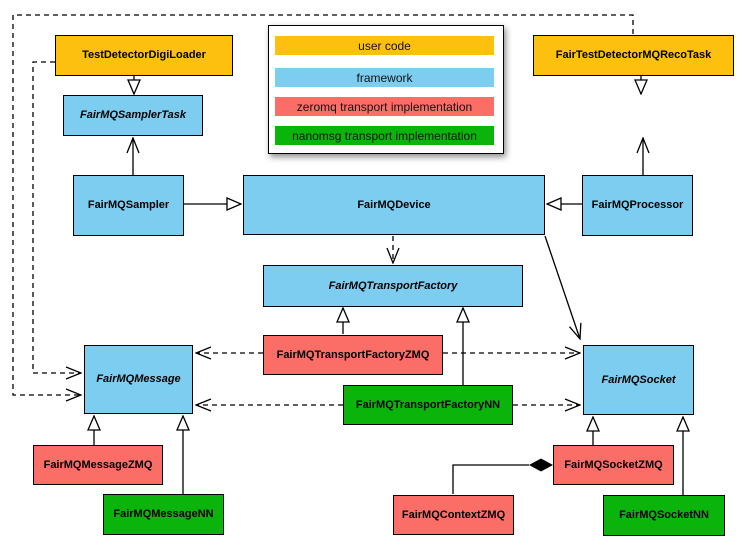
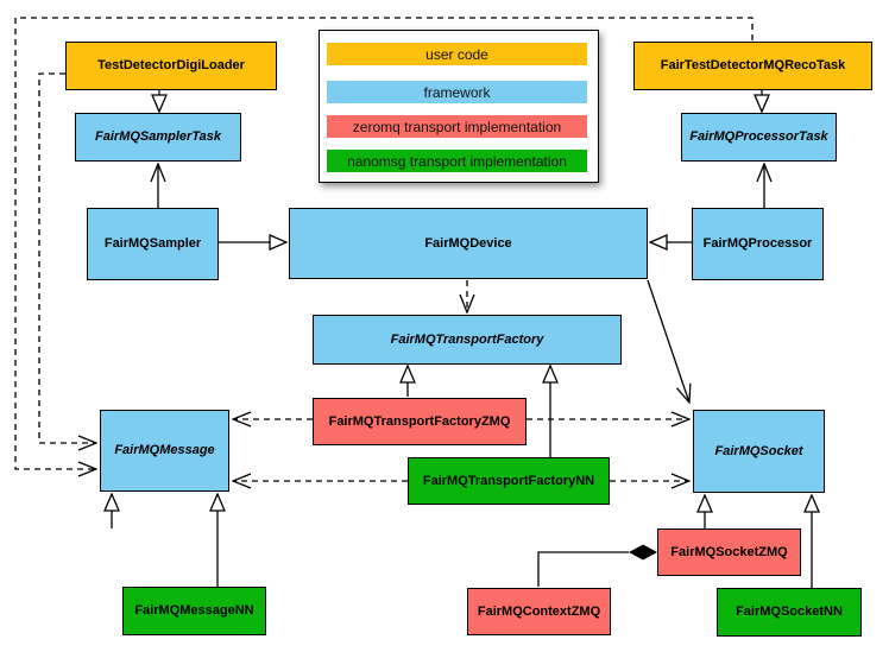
  TestDetectorDigiLoader
  FairTestDetectorMQRecoTask
  FairMQSamplerTask
+ FairMQProcessorTask
  FairMQSampler
  FairMQDevice
  FairMQProcessor
  FairMQTransportFactory
  FairMQTransportFactoryZMQ
  FairMQTransportFactoryNN
  FairMQMessage
  FairMQSocket
- FairMQMessageZMQ
  FairMQMessageNN
  FairMQContextZMQ
  FairMQSocketZMQ
  FairMQSocketNN
  user code
  framework
  zeromq transport implementation
  nanomsg transport implementation
